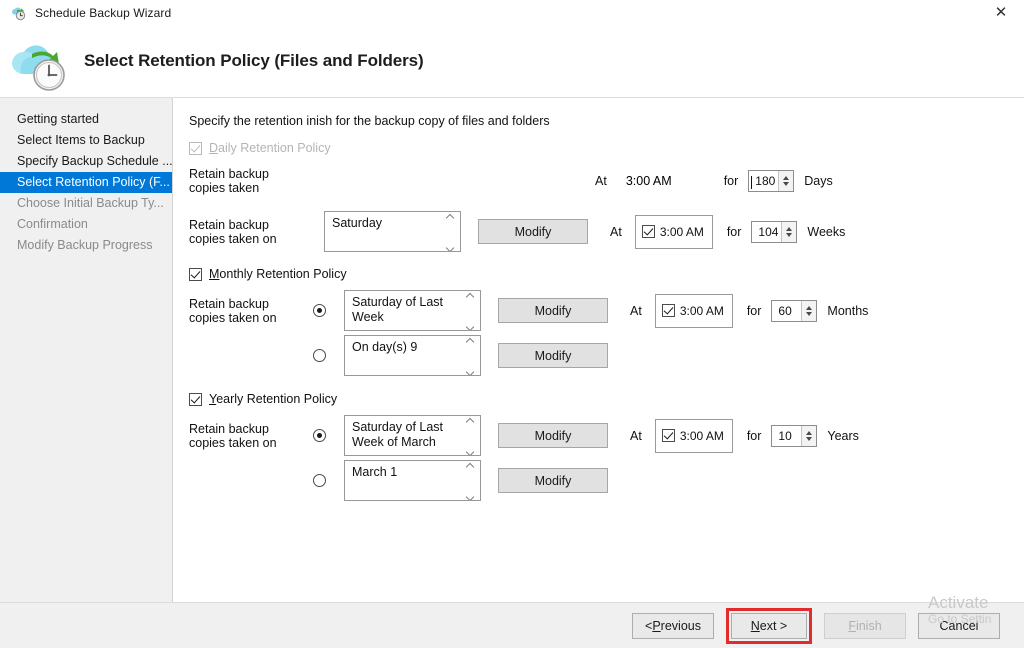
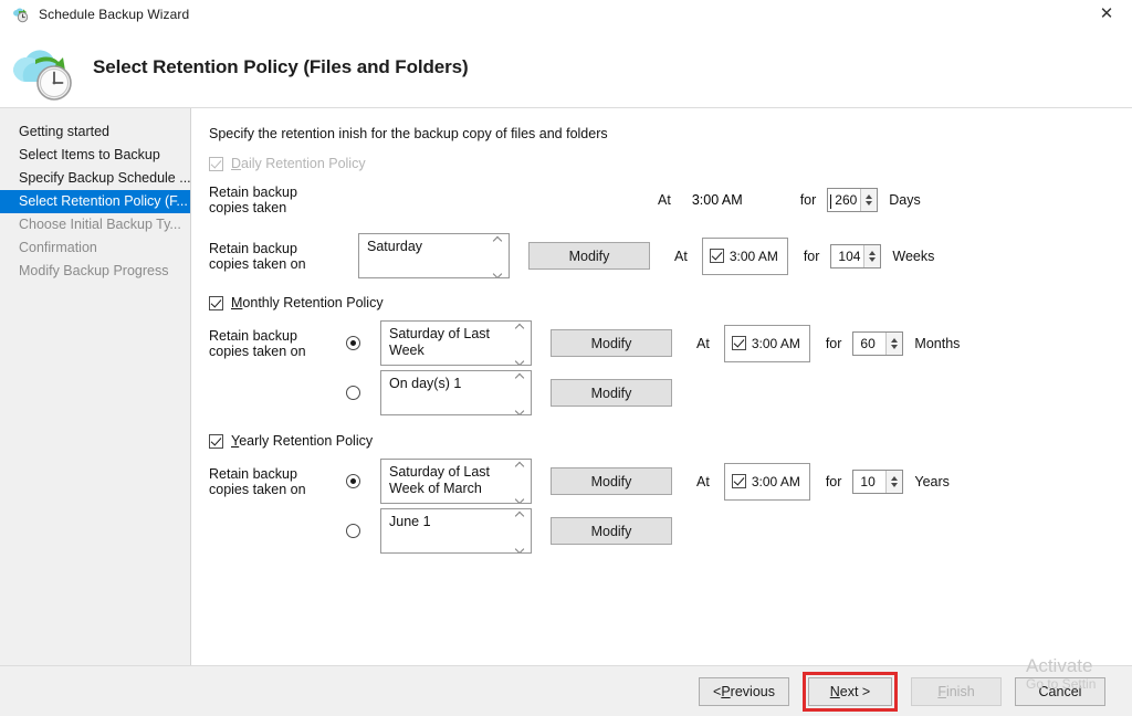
  Schedule Backup Wizard
  ✕
  Select Retention Policy (Files and Folders)
  Getting started
  Select Items to Backup
  Specify Backup Schedule ...
  Select Retention Policy (F...
  Choose Initial Backup Ty...
  Confirmation
  Modify Backup Progress
  Specify the retention inish for the backup copy of files and folders
  Daily Retention Policy
  Retain backup copies taken
  At
  3:00 AM
  for
- 180
+ 260
  Days
  Retain backup copies taken on
  Saturday
  Modify
  At
  3:00 AM
  for
  104
  Weeks
  Monthly Retention Policy
  Retain backup copies taken on
  Saturday of Last Week
  Modify
  At
  3:00 AM
  for
  60
  Months
- On day(s) 9
+ On day(s) 1
  Modify
  Yearly Retention Policy
  Retain backup copies taken on
  Saturday of Last Week of March
  Modify
  At
  3:00 AM
  for
  10
  Years
- March 1
+ June 1
  Modify
  <
  P
  revious
  N
  ext >
  F
  inish
  Cancel
  Activate
  Go to Settin
